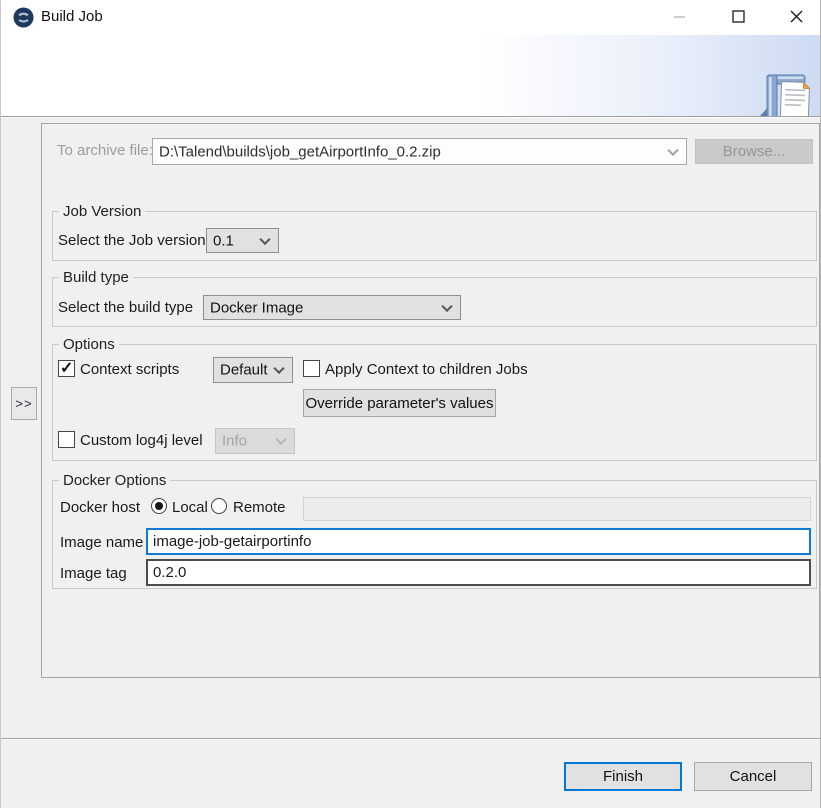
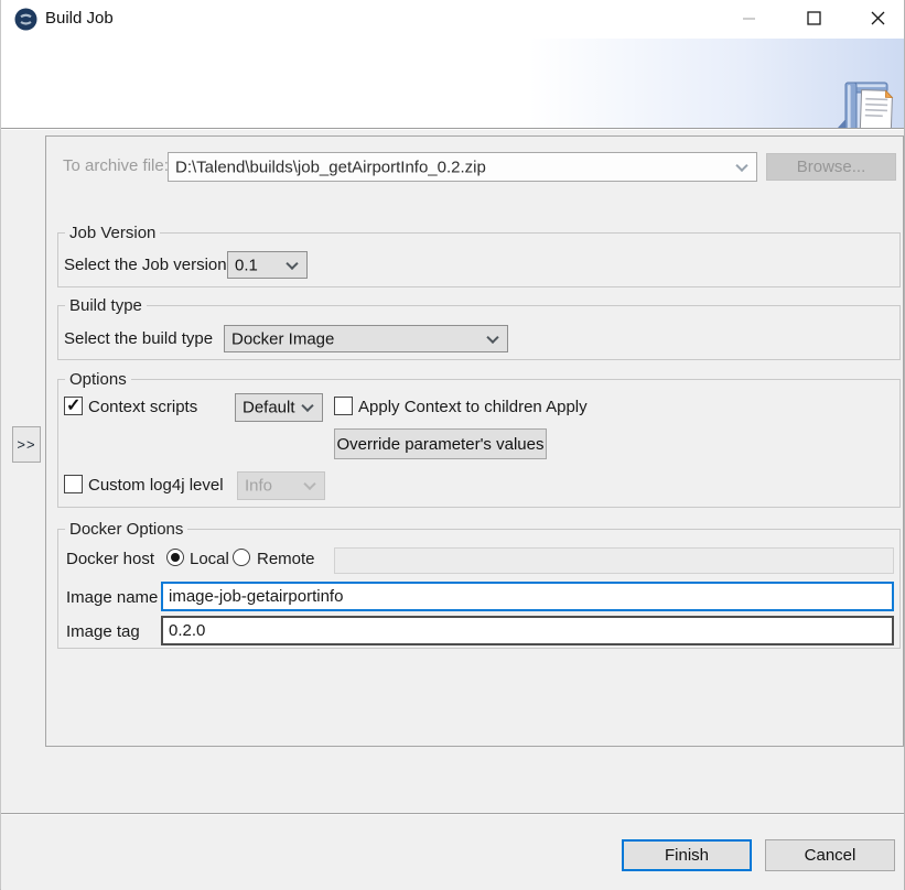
  Build Job
  >>
  To archive file:
  D:\Talend\builds\job_getAirportInfo_0.2.zip
  Browse...
  Job Version
  Select the Job version
  0.1
  Build type
  Select the build type
  Docker Image
  Options
  Context scripts
  Default
- Apply Context to children Jobs
+ Apply Context to children Apply
  Override parameter's values
  Custom log4j level
  Info
  Docker Options
  Docker host
  Local
  Remote
  Image name
  image-job-getairportinfo
  Image tag
  0.2.0
  Finish
  Cancel
